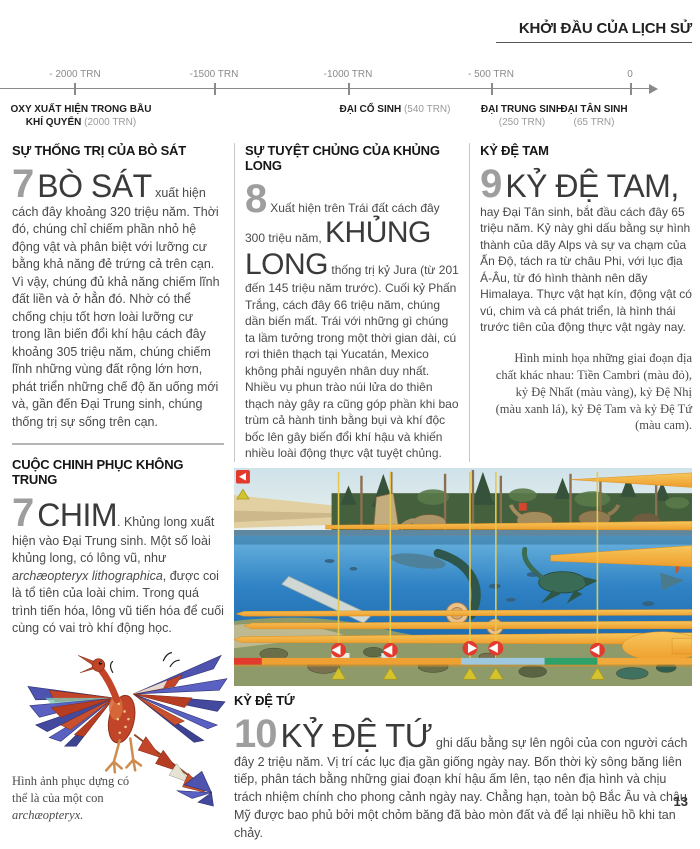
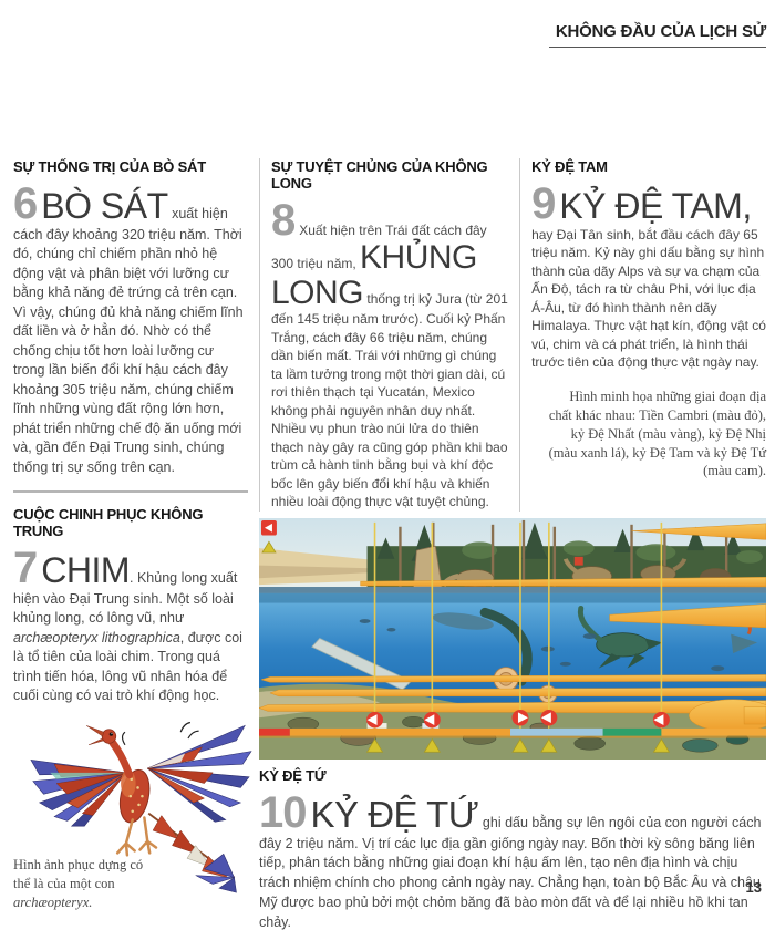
- KHỞI ĐẦU CỦA LỊCH SỬ
+ KHÔNG ĐẦU CỦA LỊCH SỬ
- - 2000 TRN
- -1500 TRN
- -1000 TRN
- - 500 TRN
- 0
- OXY XUẤT HIỆN TRONG BẦU KHÍ QUYỂN (2000 TRN)
- ĐẠI CỔ SINH (540 TRN)
- ĐẠI TRUNG SINH
- (250 TRN)
- ĐẠI TÂN SINH
- (65 TRN)
  SỰ THỐNG TRỊ CỦA BÒ SÁT
- 7BÒ SÁT xuất hiện cách đây khoảng 320 triệu năm. Thời đó, chúng chỉ chiếm phần nhỏ hệ động vật và phân biệt với lưỡng cư bằng khả năng đẻ trứng cả trên cạn. Vì vậy, chúng đủ khả năng chiếm lĩnh đất liền và ở hẳn đó. Nhờ có thể chống chịu tốt hơn loài lưỡng cư trong lần biến đổi khí hậu cách đây khoảng 305 triệu năm, chúng chiếm lĩnh những vùng đất rộng lớn hơn, phát triển những chế độ ăn uống mới và, gần đến Đại Trung sinh, chúng thống trị sự sống trên cạn.
+ 6BÒ SÁT xuất hiện cách đây khoảng 320 triệu năm. Thời đó, chúng chỉ chiếm phần nhỏ hệ động vật và phân biệt với lưỡng cư bằng khả năng đẻ trứng cả trên cạn. Vì vậy, chúng đủ khả năng chiếm lĩnh đất liền và ở hẳn đó. Nhờ có thể chống chịu tốt hơn loài lưỡng cư trong lần biến đổi khí hậu cách đây khoảng 305 triệu năm, chúng chiếm lĩnh những vùng đất rộng lớn hơn, phát triển những chế độ ăn uống mới và, gần đến Đại Trung sinh, chúng thống trị sự sống trên cạn.
  CUỘC CHINH PHỤC KHÔNG TRUNG
- 7CHIM. Khủng long xuất hiện vào Đại Trung sinh. Một số loài khủng long, có lông vũ, như archæopteryx lithographica, được coi là tổ tiên của loài chim. Trong quá trình tiến hóa, lông vũ tiến hóa để cuối cùng có vai trò khí động học.
+ 7CHIM. Khủng long xuất hiện vào Đại Trung sinh. Một số loài khủng long, có lông vũ, như archæopteryx lithographica, được coi là tổ tiên của loài chim. Trong quá trình tiến hóa, lông vũ nhân hóa để cuối cùng có vai trò khí động học.
  Hình ảnh phục dựng có thể là của một con archæopteryx.
- SỰ TUYỆT CHỦNG CỦA KHỦNG LONG
+ SỰ TUYỆT CHỦNG CỦA KHÔNG LONG
  8 Xuất hiện trên Trái đất cách đây 300 triệu năm, KHỦNG LONG thống trị kỷ Jura (từ 201 đến 145 triệu năm trước). Cuối kỷ Phấn Trắng, cách đây 66 triệu năm, chúng dần biến mất. Trái với những gì chúng ta lầm tưởng trong một thời gian dài, cú rơi thiên thạch tại Yucatán, Mexico không phải nguyên nhân duy nhất. Nhiều vụ phun trào núi lửa do thiên thạch này gây ra cũng góp phần khi bao trùm cả hành tinh bằng bụi và khí độc bốc lên gây biến đổi khí hậu và khiến nhiều loài động thực vật tuyệt chủng.
  KỶ ĐỆ TAM
  9KỶ ĐỆ TAM, hay Đại Tân sinh, bắt đầu cách đây 65 triệu năm. Kỷ này ghi dấu bằng sự hình thành của dãy Alps và sự va chạm của Ấn Độ, tách ra từ châu Phi, với lục địa Á-Âu, từ đó hình thành nên dãy Himalaya. Thực vật hạt kín, động vật có vú, chim và cá phát triển, là hình thái trước tiên của động thực vật ngày nay.
  Hình minh họa những giai đoạn địa chất khác nhau: Tiền Cambri (màu đỏ), kỷ Đệ Nhất (màu vàng), kỷ Đệ Nhị (màu xanh lá), kỷ Đệ Tam và kỷ Đệ Tứ (màu cam).
  KỶ ĐỆ TỨ
  10KỶ ĐỆ TỨ ghi dấu bằng sự lên ngôi của con người cách đây 2 triệu năm. Vị trí các lục địa gần giống ngày nay. Bốn thời kỳ sông băng liên tiếp, phân tách bằng những giai đoạn khí hậu ấm lên, tạo nên địa hình và chịu trách nhiệm chính cho phong cảnh ngày nay. Chẳng hạn, toàn bộ Bắc Âu và châu Mỹ được bao phủ bởi một chỏm băng đã bào mòn đất và để lại nhiều hồ khi tan chảy.
  13
